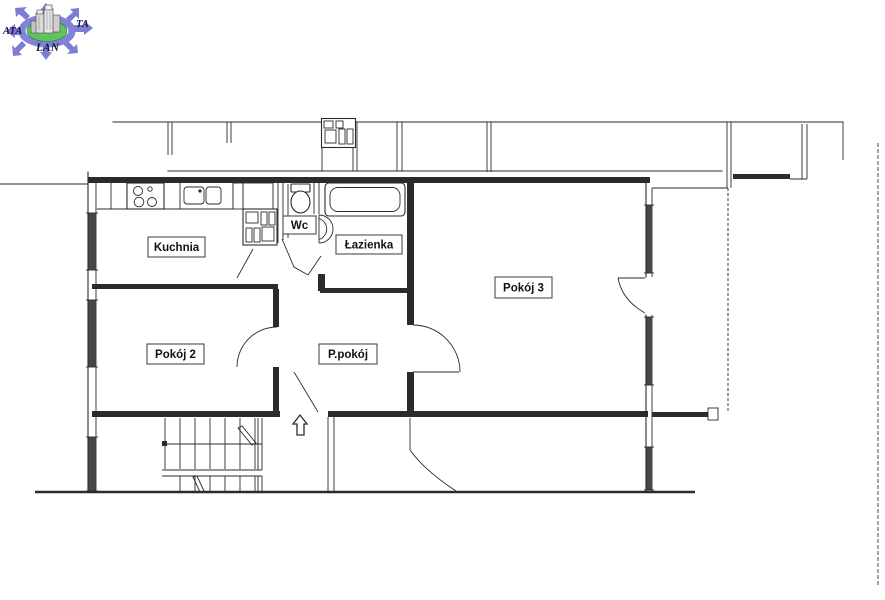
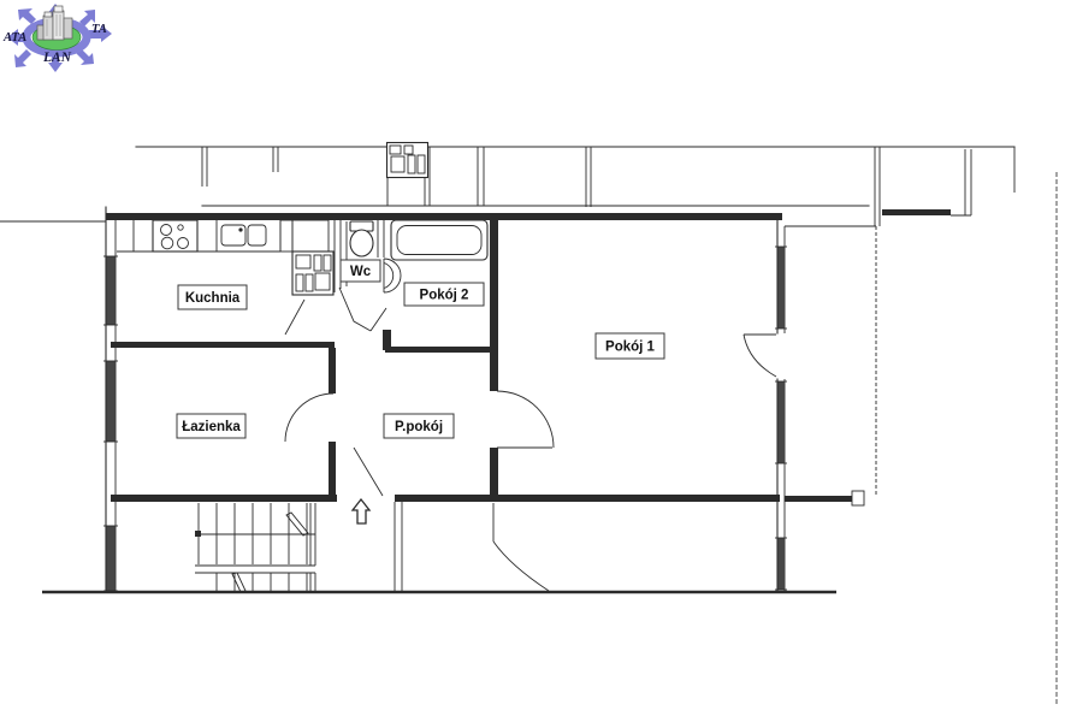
  ATA
  TA
  LAN
  Kuchnia
  Wc
- Łazienka
+ Pokój 2
- Pokój 3
+ Pokój 1
- Pokój 2
+ Łazienka
  P.pokój
